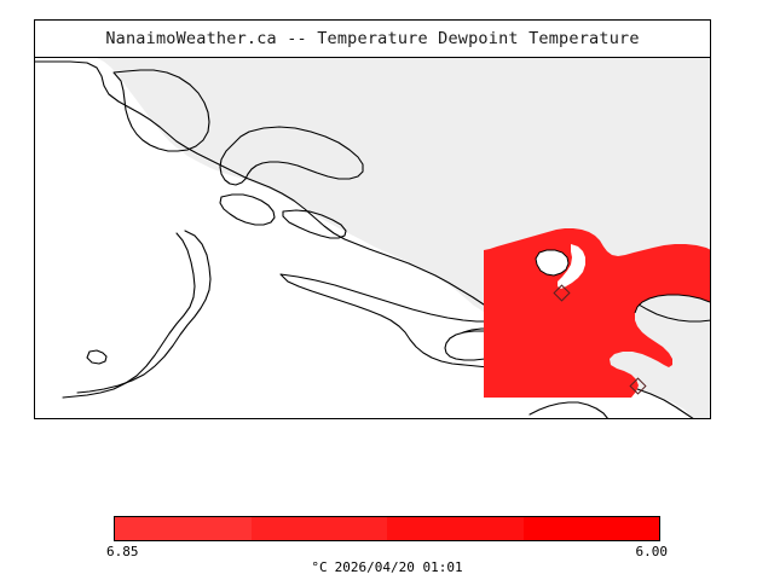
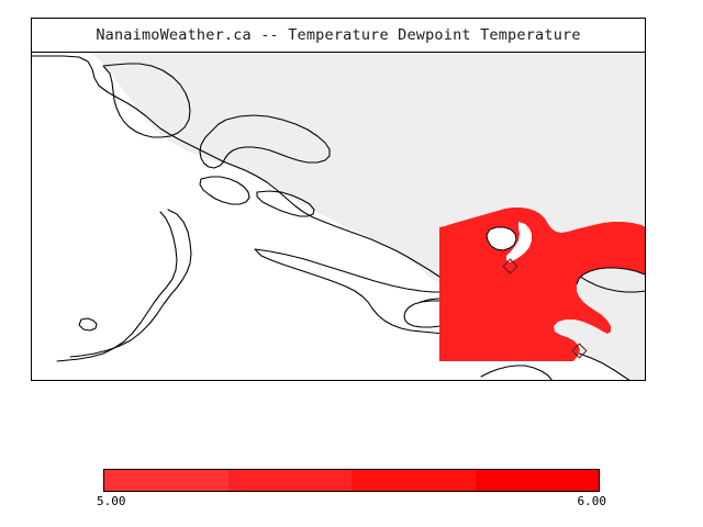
  NanaimoWeather.ca -- Temperature Dewpoint Temperature
- 6.85
+ 5.00
  6.00
- °C 2026/04/20 01:01
